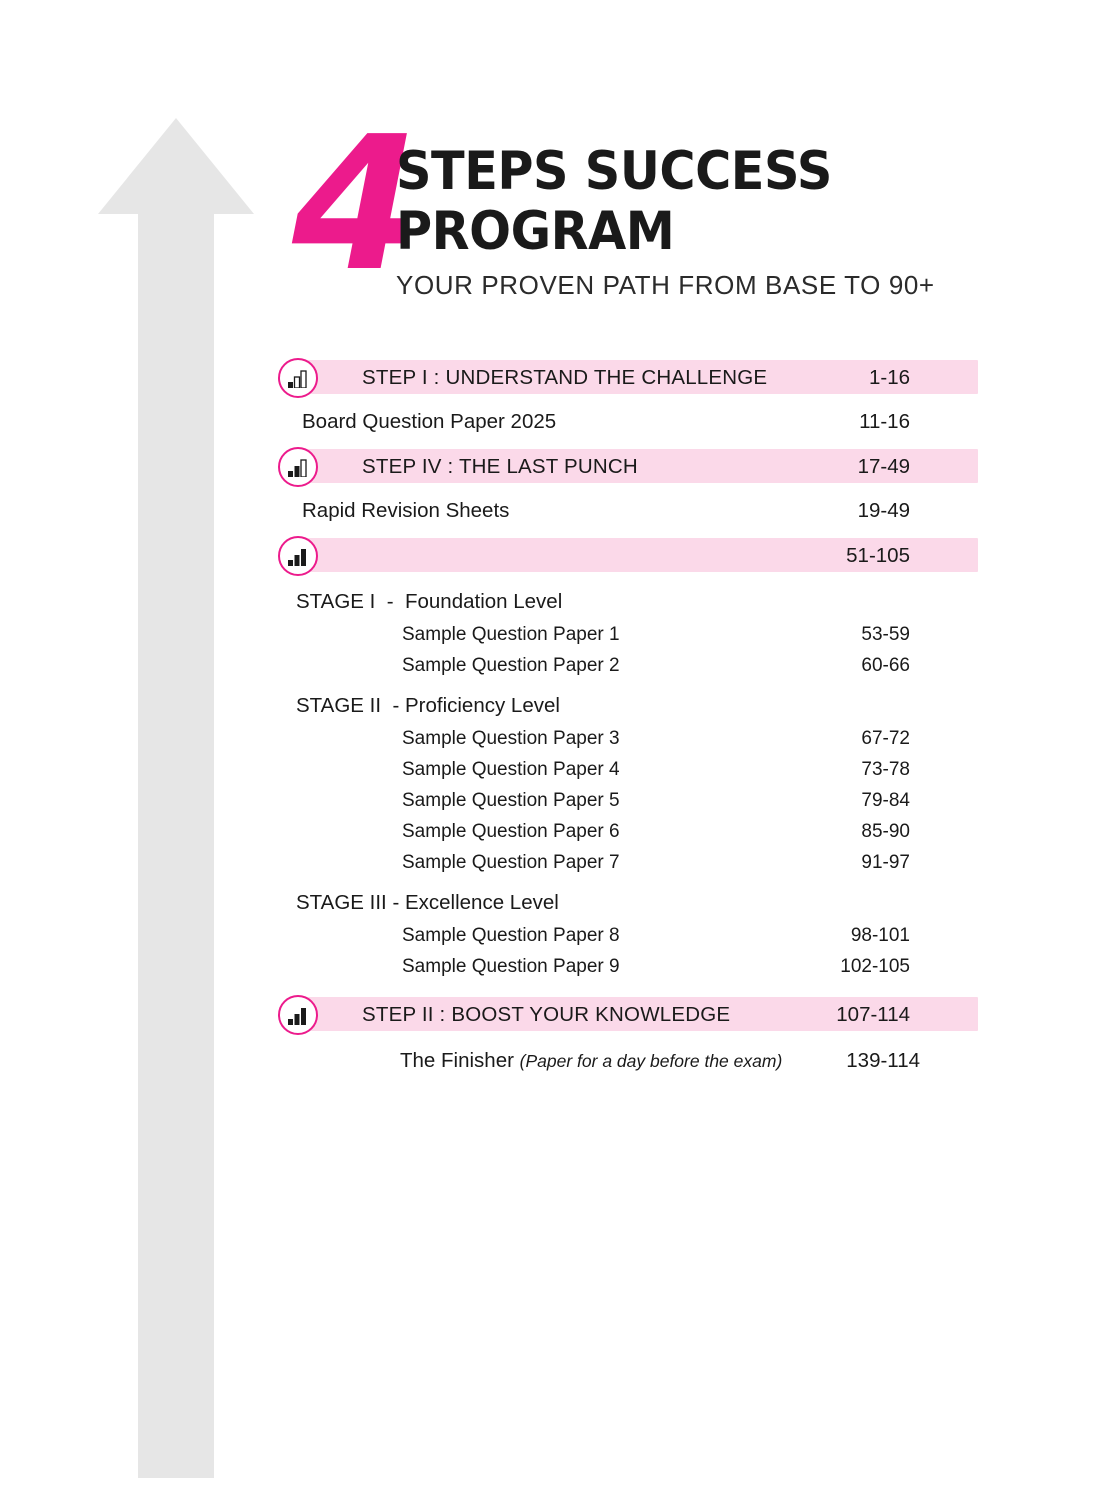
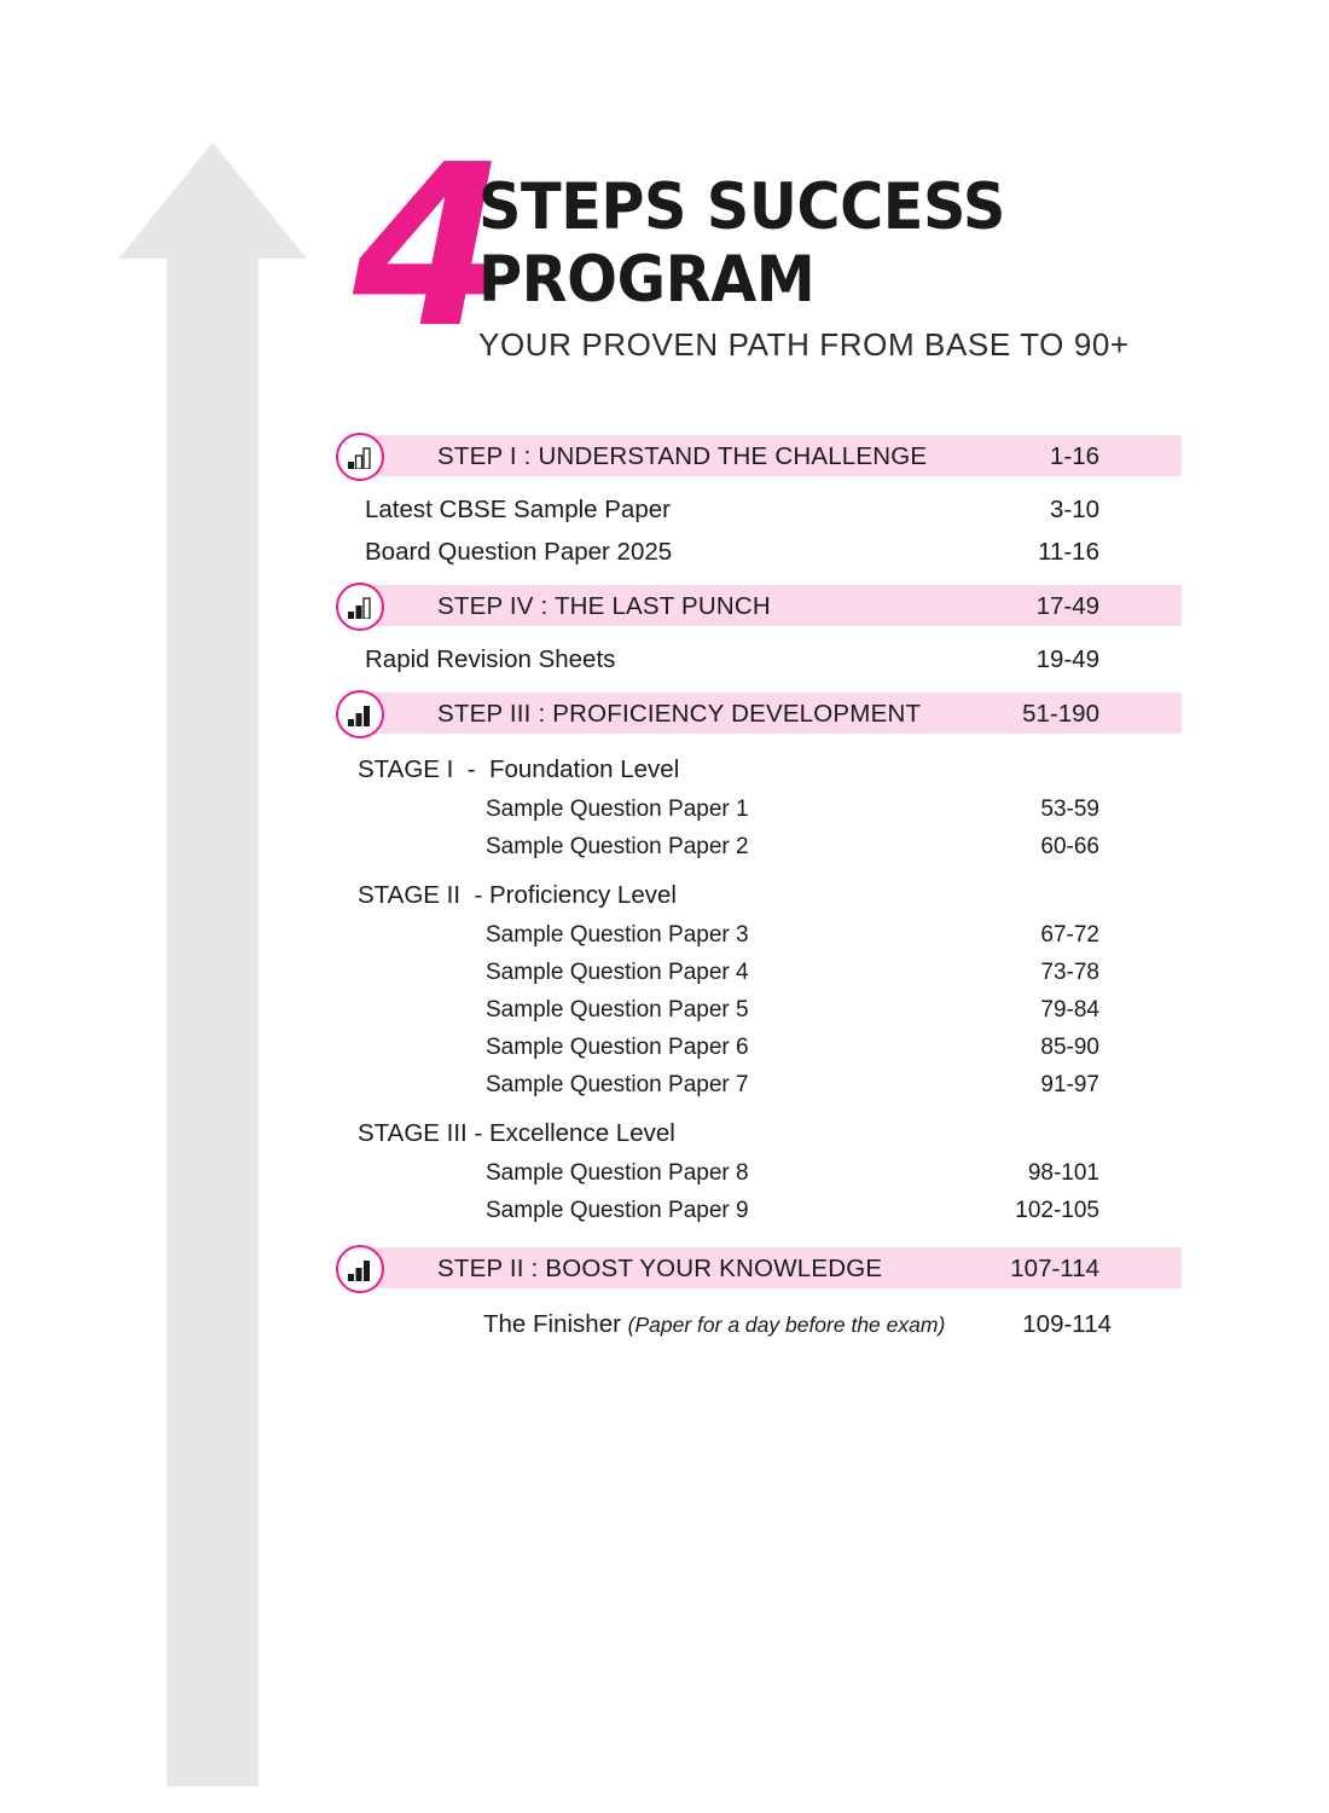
  4
  STEPS SUCCESS
  PROGRAM
  YOUR PROVEN PATH FROM BASE TO 90+
  STEP I : UNDERSTAND THE CHALLENGE
  1-16
+ Latest CBSE Sample Paper
+ 3-10
  Board Question Paper 2025
  11-16
  STEP IV : THE LAST PUNCH
  17-49
  Rapid Revision Sheets
  19-49
+ STEP III : PROFICIENCY DEVELOPMENT
- 51-105
+ 51-190
  STAGE I - Foundation Level
  Sample Question Paper 1
  53-59
  Sample Question Paper 2
  60-66
  STAGE II - Proficiency Level
  Sample Question Paper 3
  67-72
  Sample Question Paper 4
  73-78
  Sample Question Paper 5
  79-84
  Sample Question Paper 6
  85-90
  Sample Question Paper 7
  91-97
  STAGE III - Excellence Level
  Sample Question Paper 8
  98-101
  Sample Question Paper 9
  102-105
  STEP II : BOOST YOUR KNOWLEDGE
  107-114
  The Finisher (Paper for a day before the exam)
- 139-114
+ 109-114
